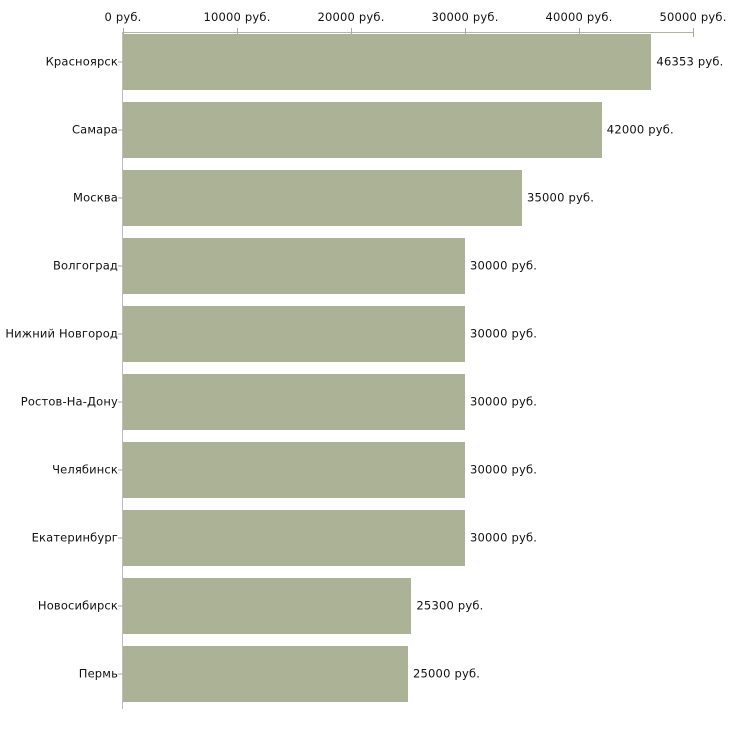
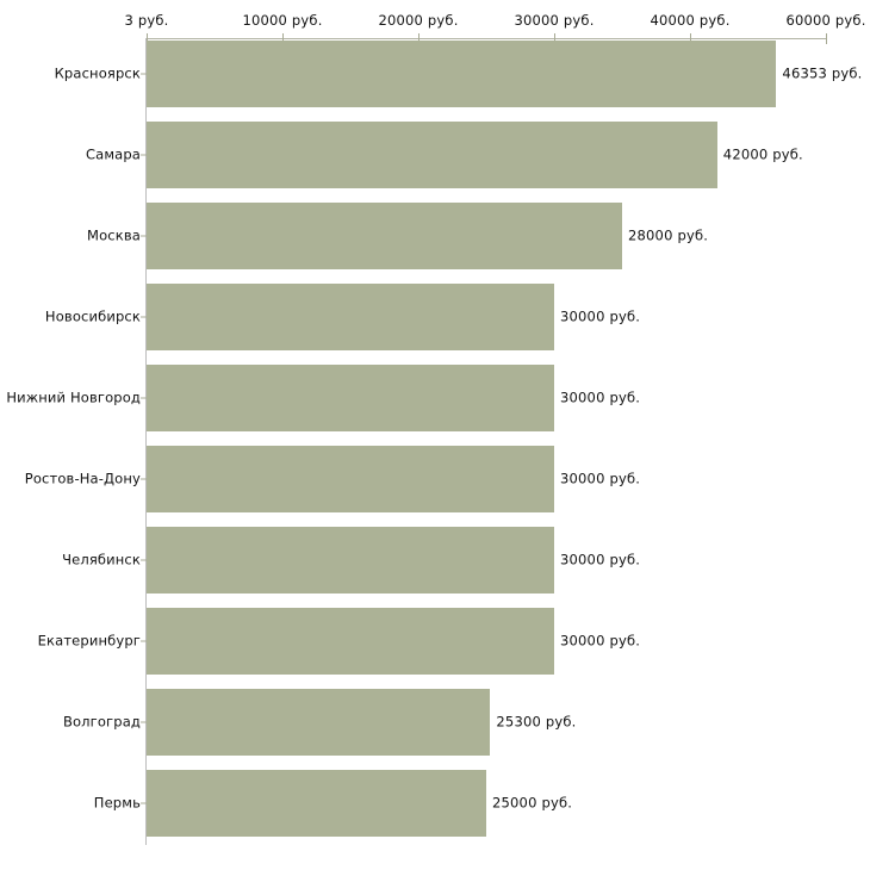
- 0 руб.
+ 3 руб.
  10000 руб.
  20000 руб.
  30000 руб.
  40000 руб.
- 50000 руб.
+ 60000 руб.
  Красноярск
  46353 руб.
  Самара
  42000 руб.
  Москва
- 35000 руб.
+ 28000 руб.
- Волгоград
+ Новосибирск
  30000 руб.
  Нижний Новгород
  30000 руб.
  Ростов-На-Дону
  30000 руб.
  Челябинск
  30000 руб.
  Екатеринбург
  30000 руб.
- Новосибирск
+ Волгоград
  25300 руб.
  Пермь
  25000 руб.
